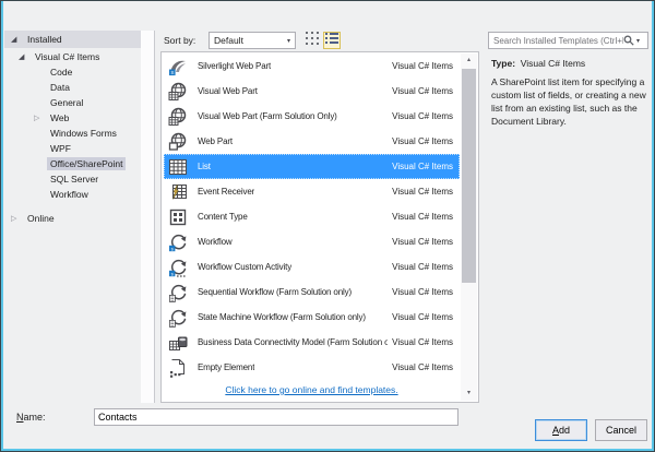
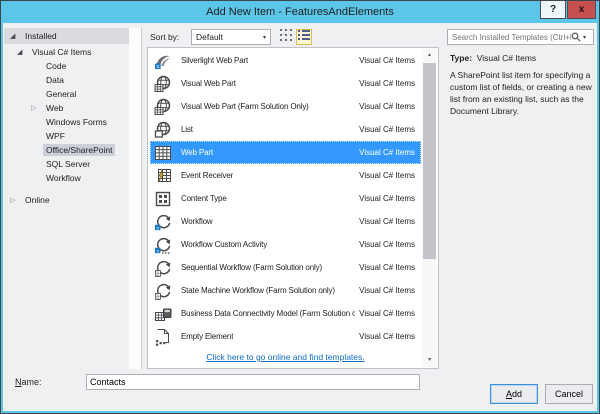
+ Add New Item - FeaturesAndElements
+ ?
+ x
  Installed
  Visual C# Items
  Code
  Data
  General
  Web
  Windows Forms
  WPF
  Office/SharePoint
  SQL Server
  Workflow
  Online
  Sort by:
  Default
  Search Installed Templates (Ctrl+
  Silverlight Web Part
  Visual C# Items
  Visual Web Part
  Visual C# Items
  Visual Web Part (Farm Solution Only)
  Visual C# Items
- Web Part
+ List
  Visual C# Items
- List
+ Web Part
  Visual C# Items
  Event Receiver
  Visual C# Items
  Content Type
  Visual C# Items
  Workflow
  Visual C# Items
  Workflow Custom Activity
  Visual C# Items
  Sequential Workflow (Farm Solution only)
  Visual C# Items
  State Machine Workflow (Farm Solution only)
  Visual C# Items
  Business Data Connectivity Model (Farm Solution o
  Visual C# Items
  Empty Element
  Visual C# Items
  Click here to go online and find templates.
  Type: Visual C# Items
  A SharePoint list item for specifying a custom list of fields, or creating a new list from an existing list, such as the Document Library.
  Name:
  Contacts
  A
  dd
  Cancel
